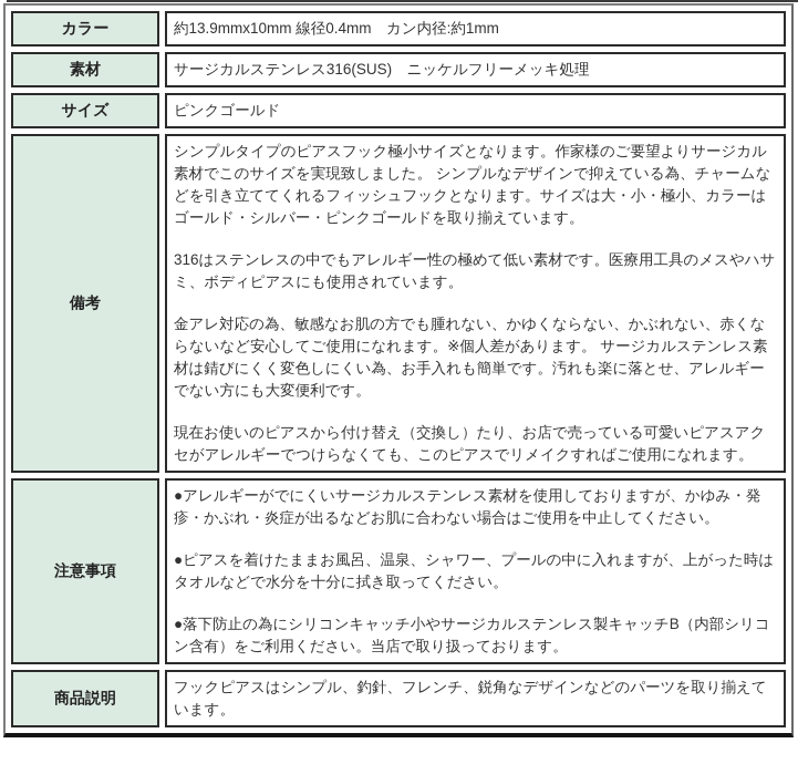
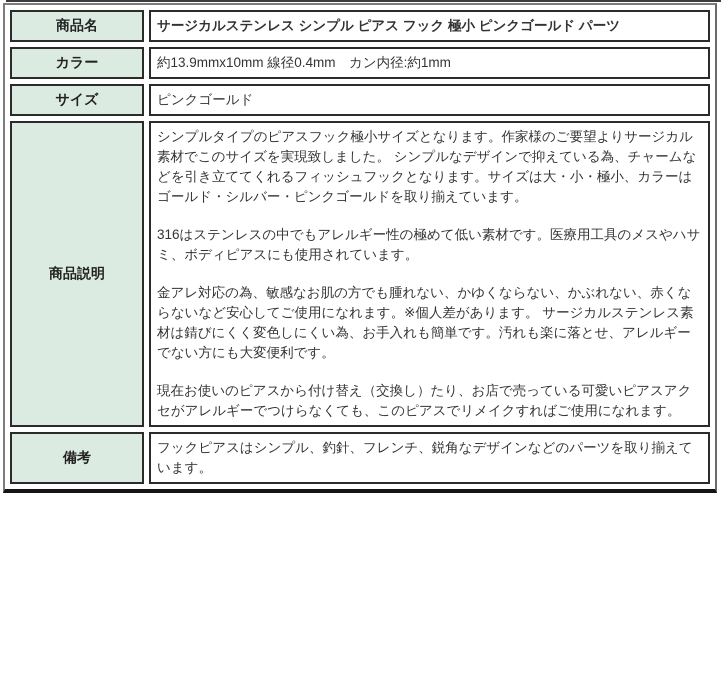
+ 商品名	サージカルステンレス シンプル ピアス フック 極小 ピンクゴールド パーツ
  カラー	約13.9mmx10mm 線径0.4mm カン内径:約1mm
- 素材	サージカルステンレス316(SUS) ニッケルフリーメッキ処理
  サイズ	ピンクゴールド
- 備考	シンプルタイプのピアスフック極小サイズとなります。作家様のご要望よりサージカル素材でこのサイズを実現致しました。 シンプルなデザインで抑えている為、チャームなどを引き立ててくれるフィッシュフックとなります。サイズは大・小・極小、カラーはゴールド・シルバー・ピンクゴールドを取り揃えています。 316はステンレスの中でもアレルギー性の極めて低い素材です。医療用工具のメスやハサミ、ボディピアスにも使用されています。 金アレ対応の為、敏感なお肌の方でも腫れない、かゆくならない、かぶれない、赤くならないなど安心してご使用になれます。※個人差があります。 サージカルステンレス素材は錆びにくく変色しにくい為、お手入れも簡単です。汚れも楽に落とせ、アレルギーでない方にも大変便利です。 現在お使いのピアスから付け替え（交換し）たり、お店で売っている可愛いピアスアクセがアレルギーでつけらなくても、このピアスでリメイクすればご使用になれます。
+ 商品説明	シンプルタイプのピアスフック極小サイズとなります。作家様のご要望よりサージカル素材でこのサイズを実現致しました。 シンプルなデザインで抑えている為、チャームなどを引き立ててくれるフィッシュフックとなります。サイズは大・小・極小、カラーはゴールド・シルバー・ピンクゴールドを取り揃えています。 316はステンレスの中でもアレルギー性の極めて低い素材です。医療用工具のメスやハサミ、ボディピアスにも使用されています。 金アレ対応の為、敏感なお肌の方でも腫れない、かゆくならない、かぶれない、赤くならないなど安心してご使用になれます。※個人差があります。 サージカルステンレス素材は錆びにくく変色しにくい為、お手入れも簡単です。汚れも楽に落とせ、アレルギーでない方にも大変便利です。 現在お使いのピアスから付け替え（交換し）たり、お店で売っている可愛いピアスアクセがアレルギーでつけらなくても、このピアスでリメイクすればご使用になれます。
- 注意事項	●アレルギーがでにくいサージカルステンレス素材を使用しておりますが、かゆみ・発疹・かぶれ・炎症が出るなどお肌に合わない場合はご使用を中止してください。 ●ピアスを着けたままお風呂、温泉、シャワー、プールの中に入れますが、上がった時はタオルなどで水分を十分に拭き取ってください。 ●落下防止の為にシリコンキャッチ小やサージカルステンレス製キャッチB（内部シリコン含有）をご利用ください。当店で取り扱っております。
- 商品説明	フックピアスはシンプル、釣針、フレンチ、鋭角なデザインなどのパーツを取り揃えています。
+ 備考	フックピアスはシンプル、釣針、フレンチ、鋭角なデザインなどのパーツを取り揃えています。
